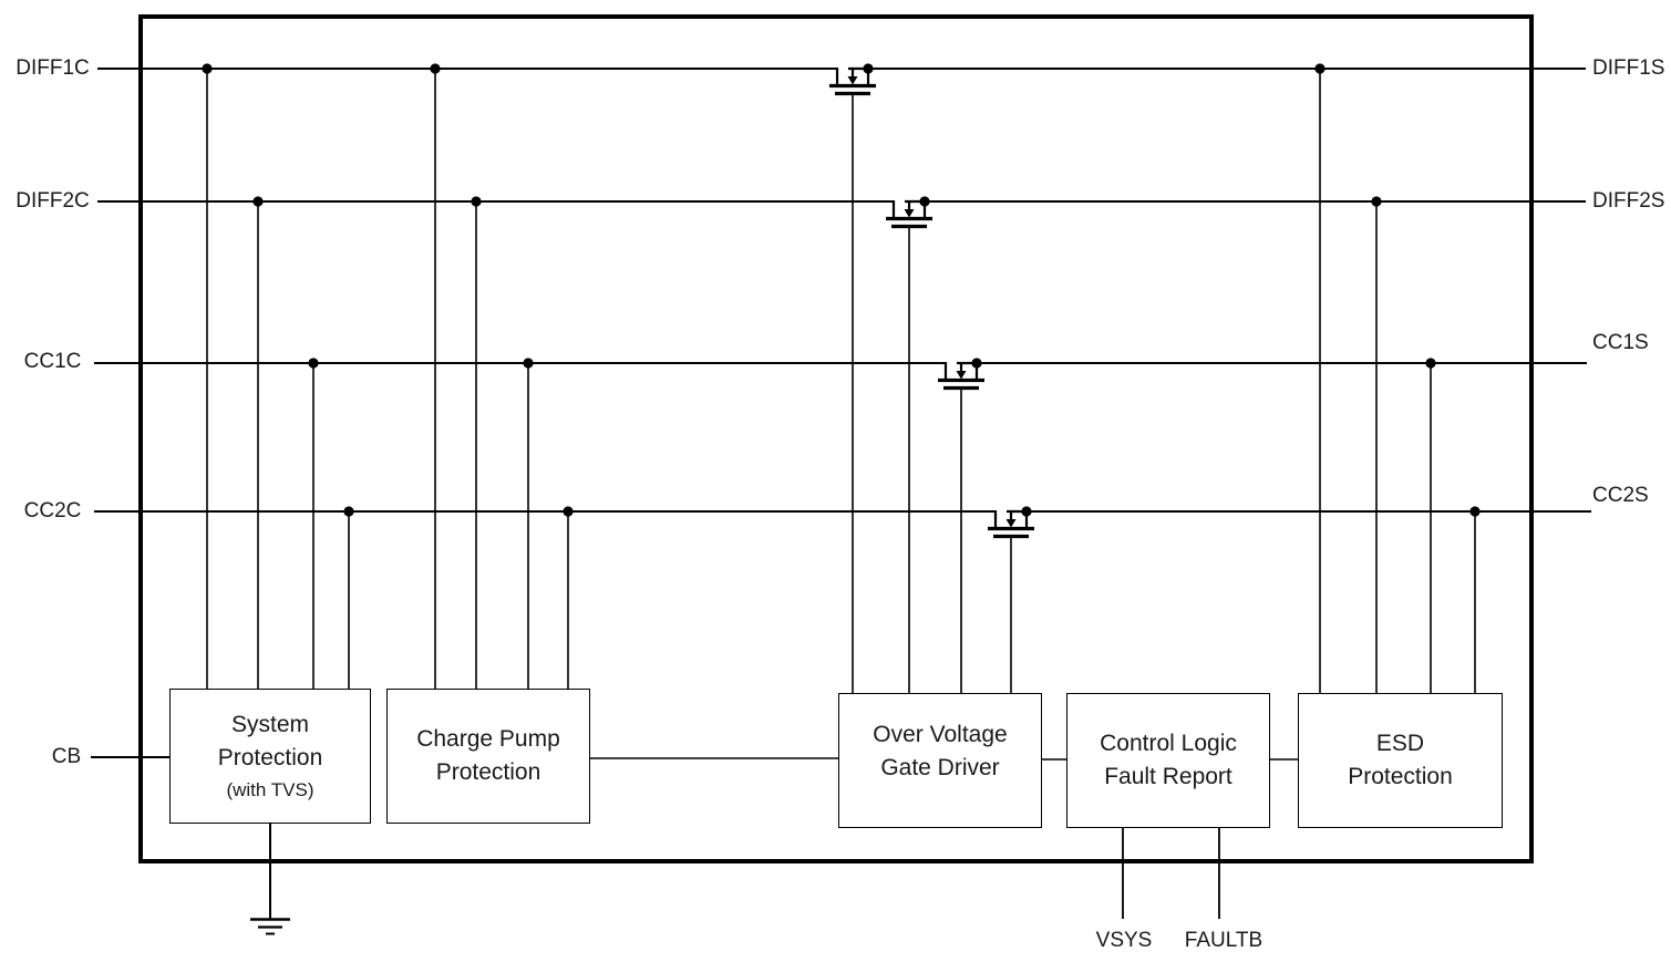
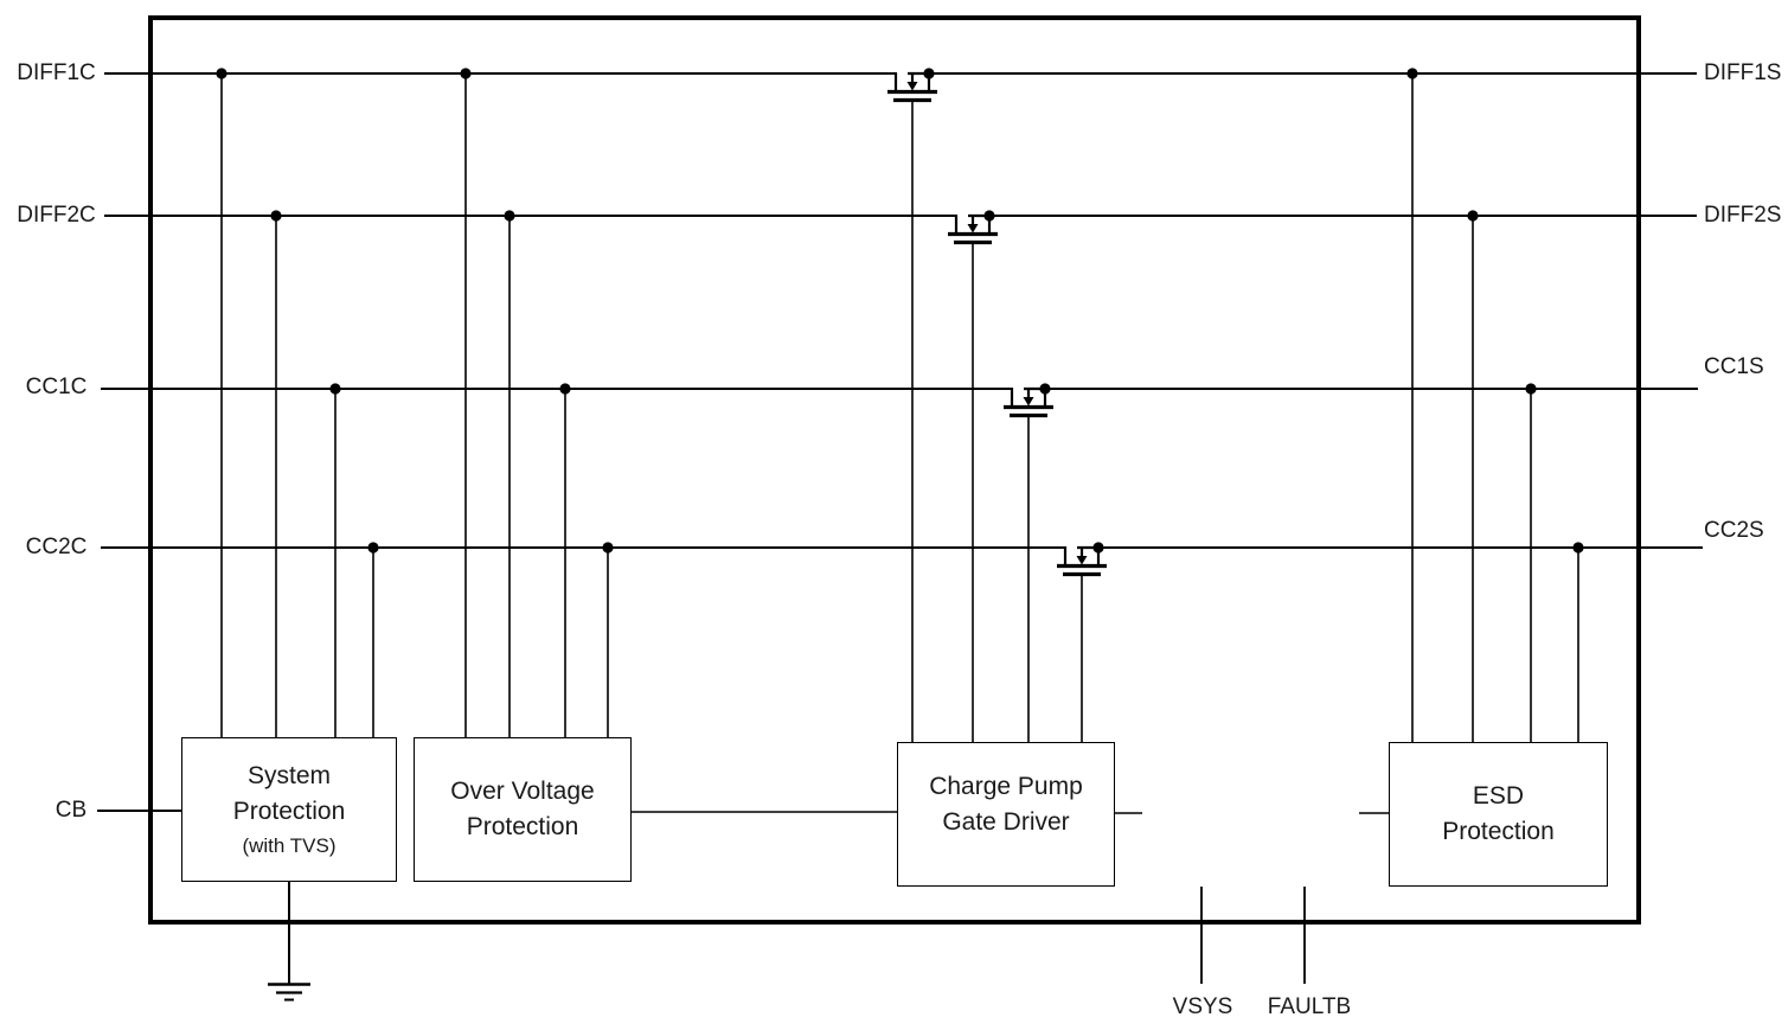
  DIFF1C
  DIFF2C
  CC1C
  CC2C
  CB
  DIFF1S
  DIFF2S
  CC1S
  CC2S
  VSYS
  FAULTB
  System
  Protection
  (with TVS)
- Charge Pump
+ Over Voltage
  Protection
- Over Voltage
+ Charge Pump
  Gate Driver
- Control Logic
- Fault Report
  ESD
  Protection
